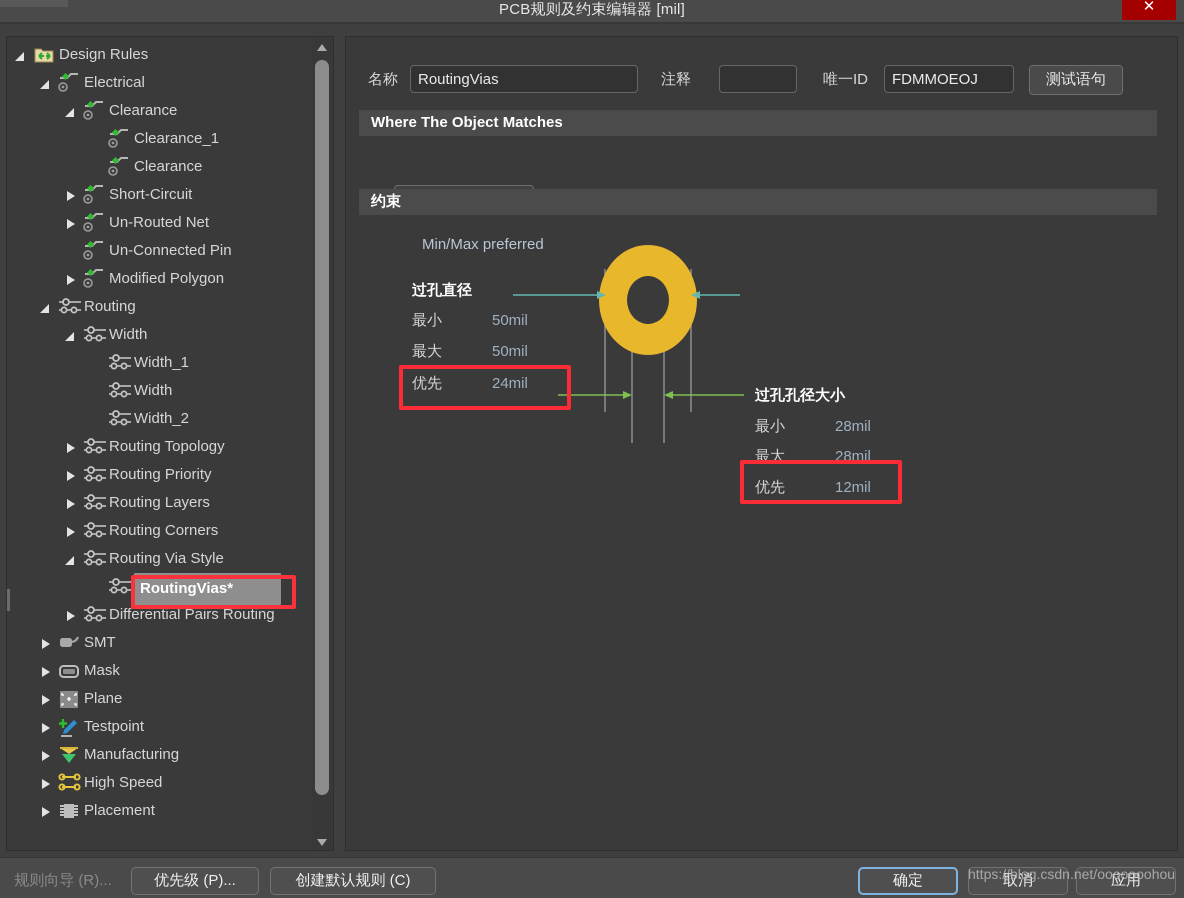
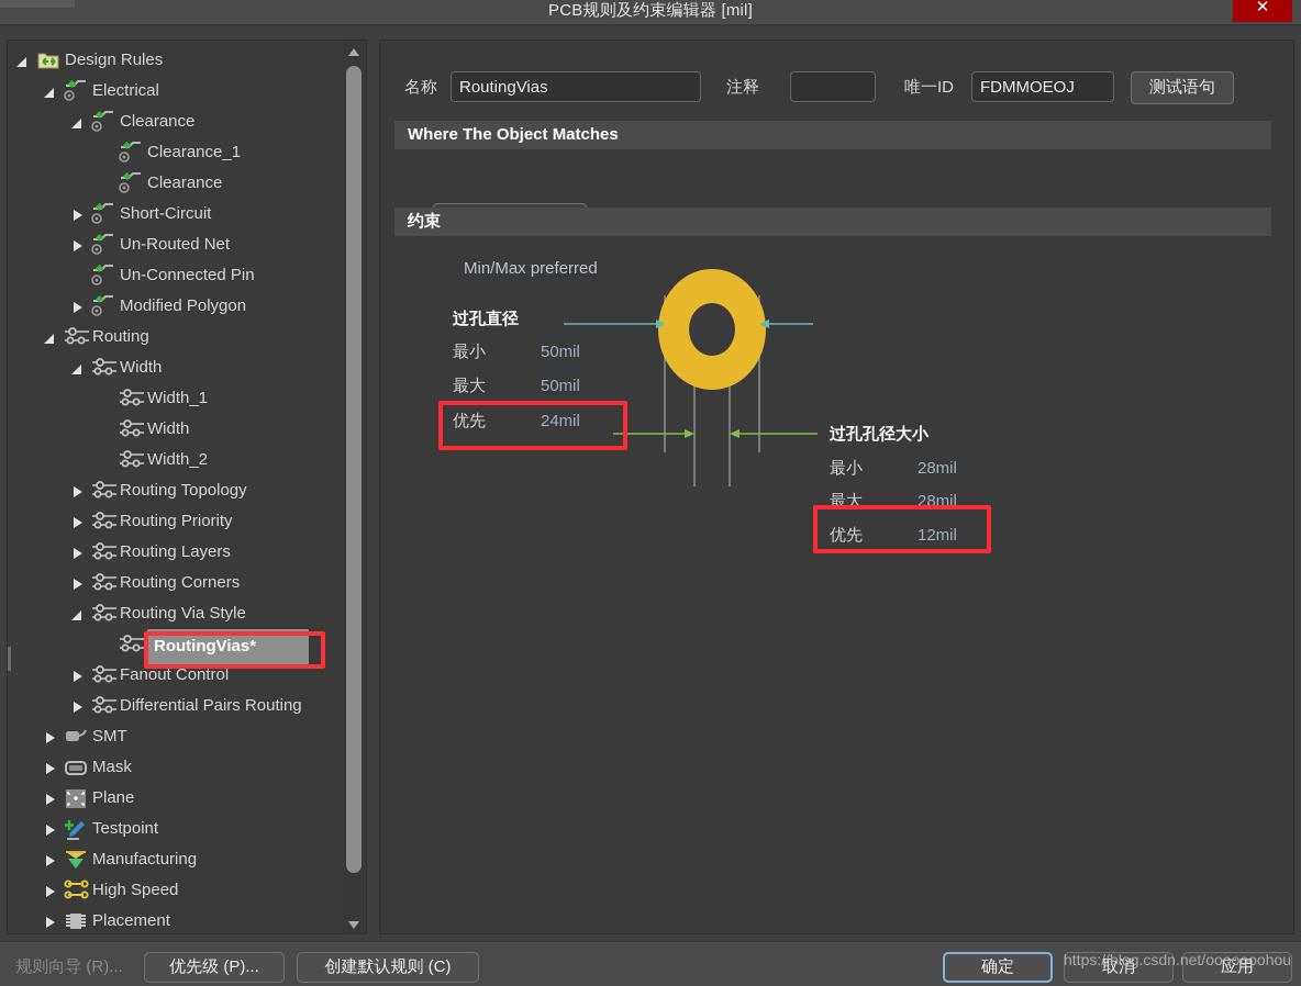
  PCB规则及约束编辑器 [mil]
  ✕
  Design Rules
  Electrical
  Clearance
  Clearance_1
  Clearance
  Short-Circuit
  Un-Routed Net
  Un-Connected Pin
  Modified Polygon
  Routing
  Width
  Width_1
  Width
  Width_2
  Routing Topology
  Routing Priority
  Routing Layers
  Routing Corners
  Routing Via Style
  RoutingVias*
+ Fanout Control
  Differential Pairs Routing
  SMT
  Mask
  Plane
  Testpoint
  Manufacturing
  High Speed
  Placement
  名称
  RoutingVias
  注释
  唯一ID
  FDMMOEOJ
  测试语句
  Where The Object Matches
  约束
  Min/Max preferred
  过孔直径
  最小
  50mil
  最大
  50mil
  优先
  24mil
  过孔孔径大小
  最小
  28mil
  最大
  28mil
  优先
  12mil
  规则向导 (R)...
  优先级 (P)...
  创建默认规则 (C)
  确定
  取消
  应用
  https://blog.csdn.net/ooooooohou
